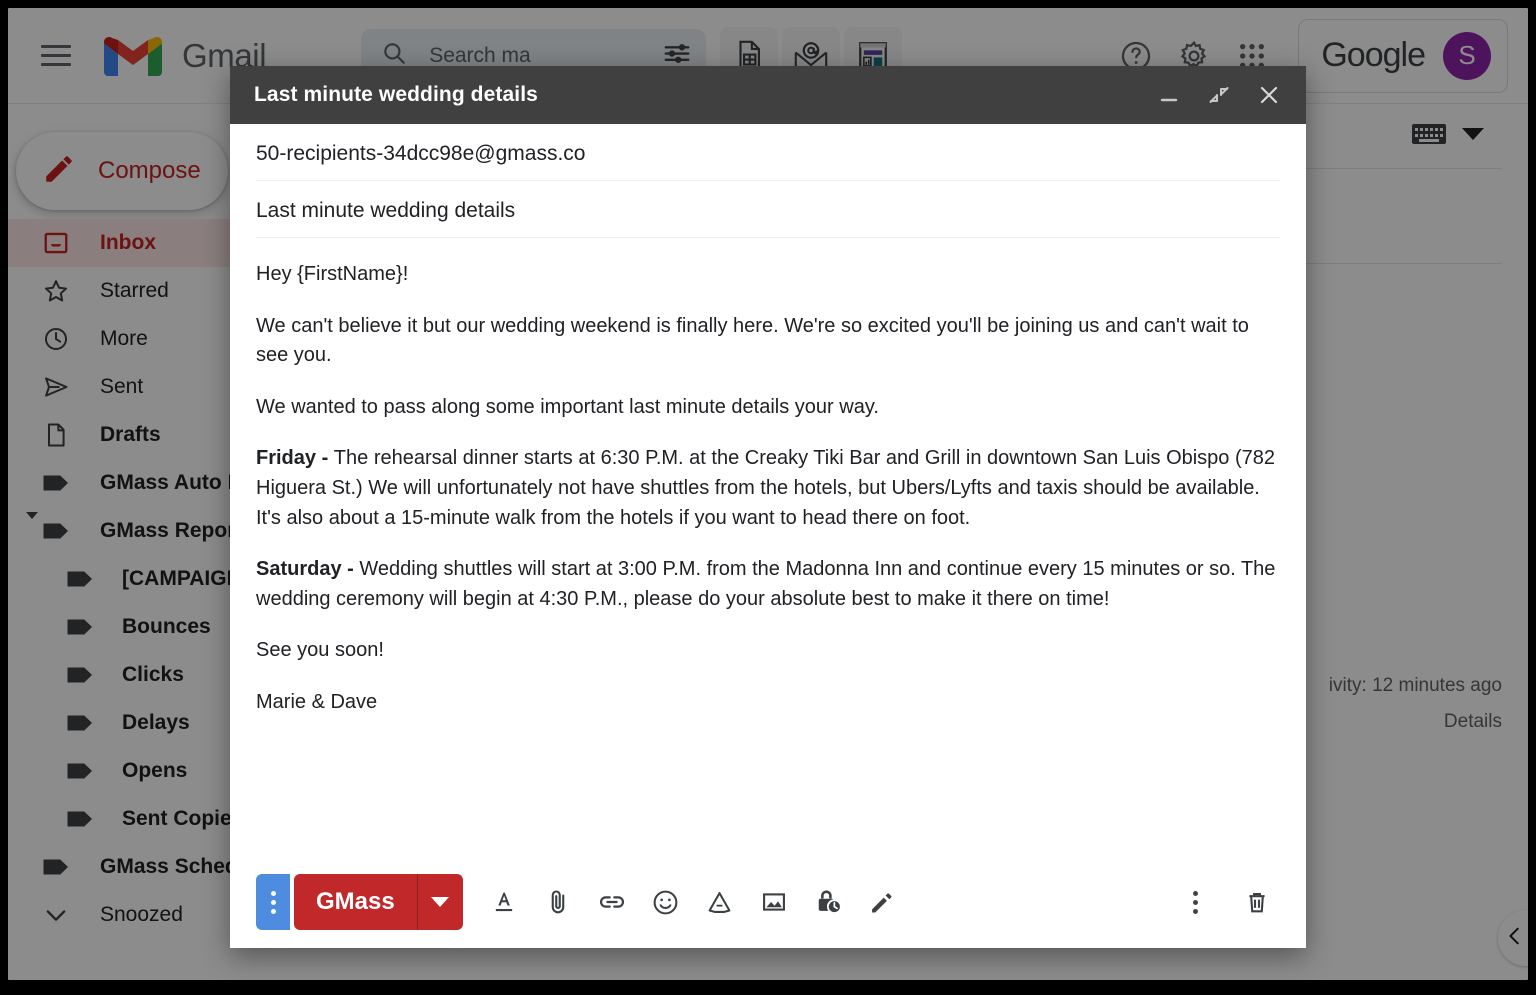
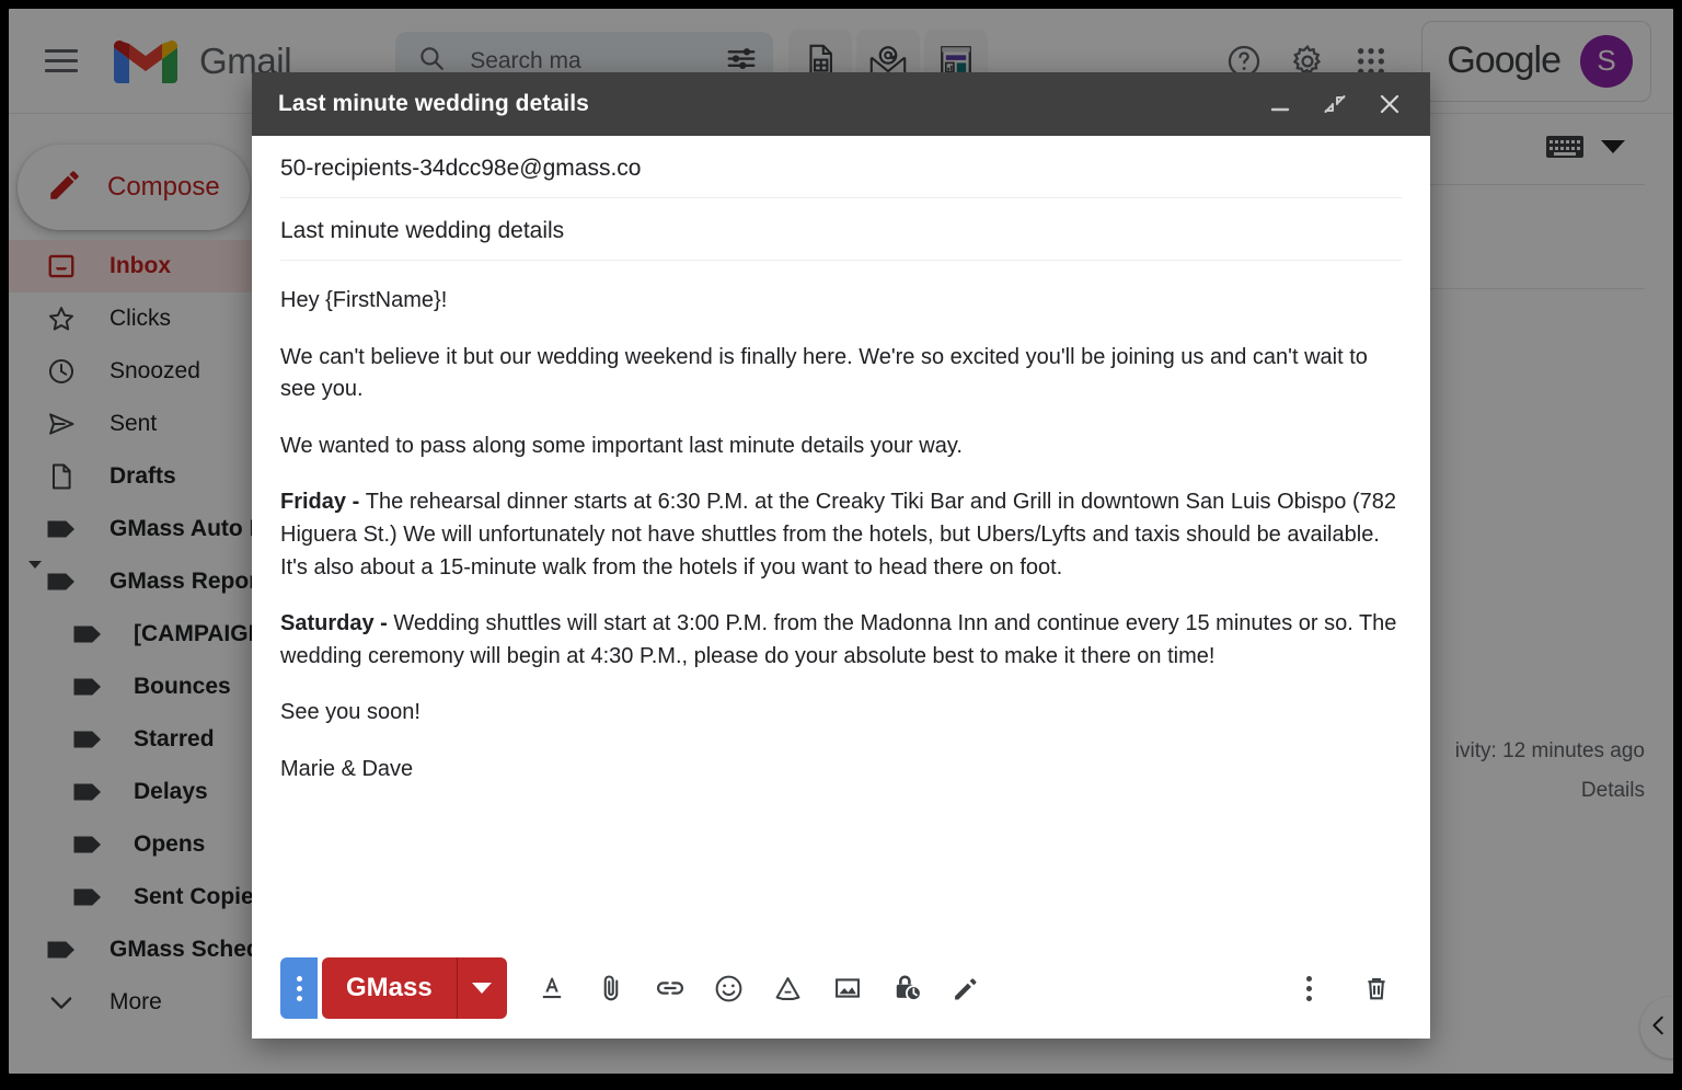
  Gmail
  Search ma
  Google
  S
  Compose
  Inbox
- Starred
+ Clicks
- More
+ Snoozed
  Sent
  Drafts
  GMass Repo
  Bounces
- Clicks
+ Starred
  Delays
  Opens
  Sent Copie
- Snoozed
+ More
  ivity: 12 minutes ago
  Details
  Last minute wedding details
  50-recipients-34dcc98e@gmass.co
  Last minute wedding details
  Hey {FirstName}!
  We can't believe it but our wedding weekend is finally here. We're so excited you'll be joining us and can't wait to see you.
  We wanted to pass along some important last minute details your way.
  Friday - The rehearsal dinner starts at 6:30 P.M. at the Creaky Tiki Bar and Grill in downtown San Luis Obispo (782 Higuera St.) We will unfortunately not have shuttles from the hotels, but Ubers/Lyfts and taxis should be available. It's also about a 15-minute walk from the hotels if you want to head there on foot.
  Saturday - Wedding shuttles will start at 3:00 P.M. from the Madonna Inn and continue every 15 minutes or so. The wedding ceremony will begin at 4:30 P.M., please do your absolute best to make it there on time!
  See you soon!
  Marie & Dave
  GMass
